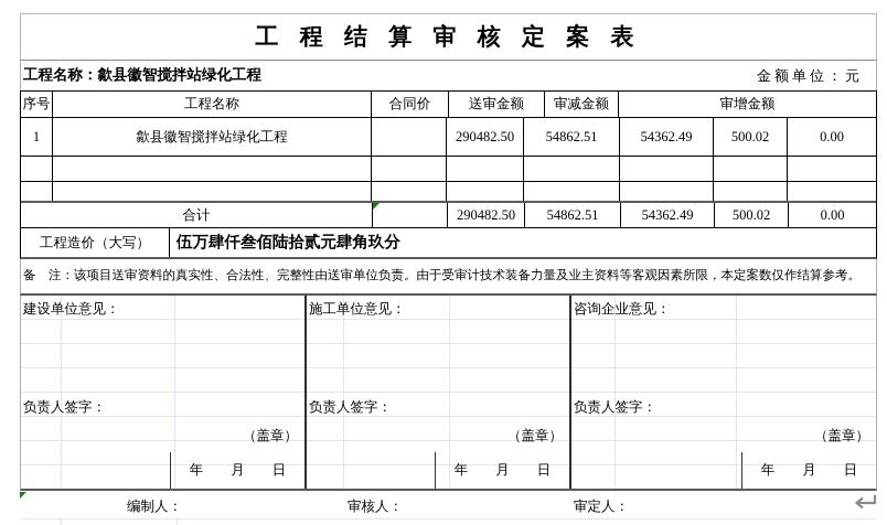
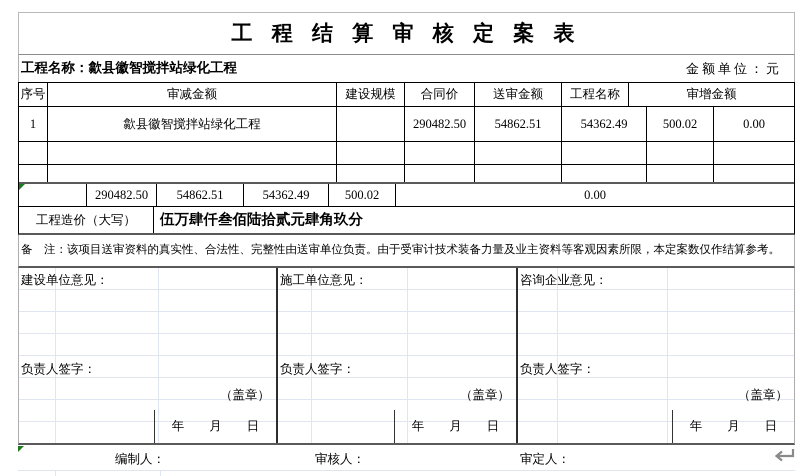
  工 程 结 算 审 核 定 案 表
  工程名称：歙县徽智搅拌站绿化工程
  金额单位：元
  序号
- 工程名称
+ 审减金额
+ 建设规模
  合同价
  送审金额
- 审减金额
+ 工程名称
  审增金额
  1
  歙县徽智搅拌站绿化工程
  290482.50
  54862.51
  54362.49
  500.02
  0.00
- 合计
  290482.50
  54862.51
  54362.49
  500.02
  0.00
  工程造价（大写）
  伍万肆仟叁佰陆拾贰元肆角玖分
  备 注：该项目送审资料的真实性、合法性、完整性由送审单位负责。由于受审计技术装备力量及业主资料等客观因素所限，本定案数仅作结算参考。
  建设单位意见：
  负责人签字：
  （盖章）
  年 月 日
  施工单位意见：
  负责人签字：
  （盖章）
  年 月 日
  咨询企业意见：
  负责人签字：
  （盖章）
  年 月 日
  编制人：
  审核人：
  审定人：
